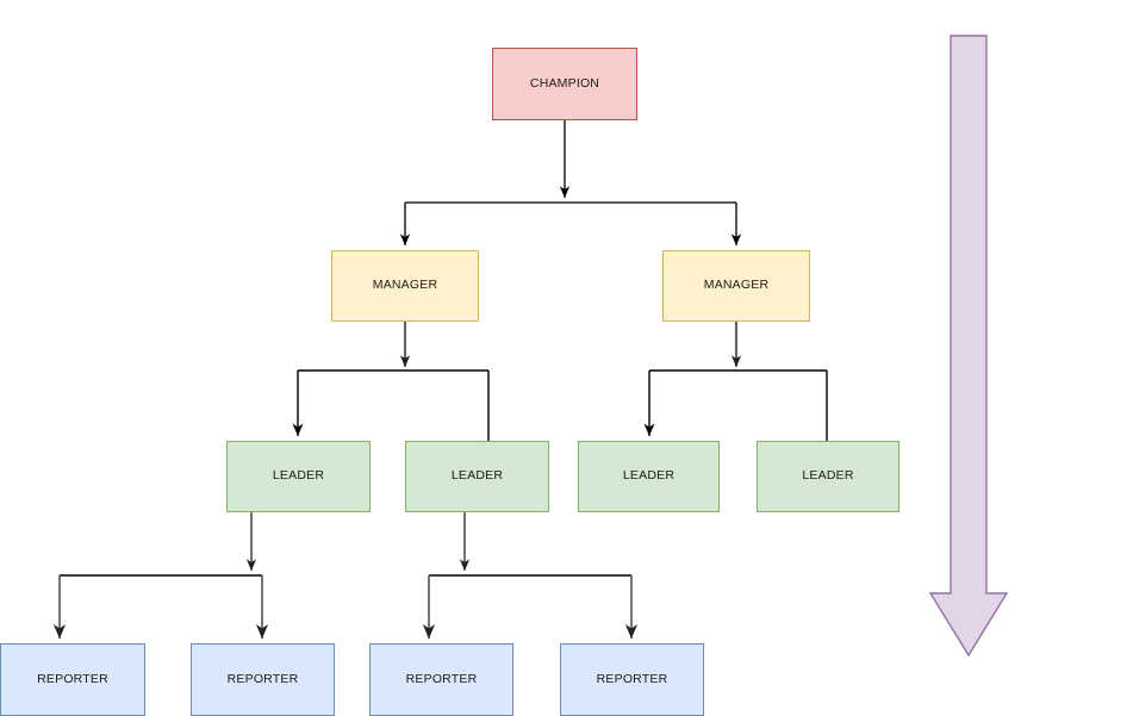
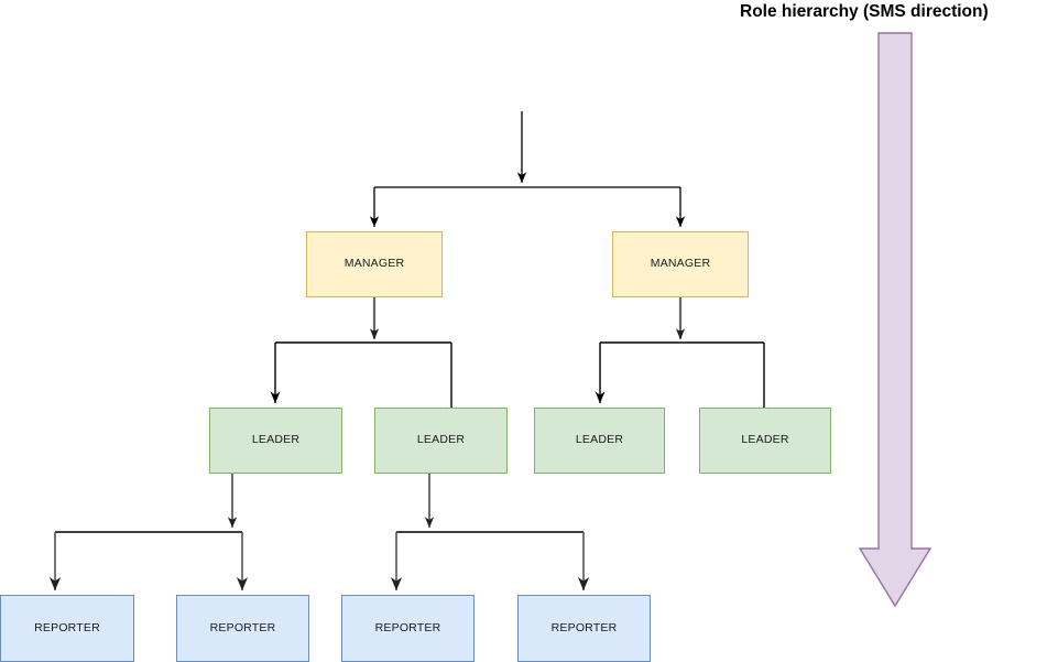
- CHAMPION
  MANAGER
  MANAGER
  LEADER
  LEADER
  LEADER
  LEADER
  REPORTER
  REPORTER
  REPORTER
  REPORTER
+ Role hierarchy (SMS direction)
